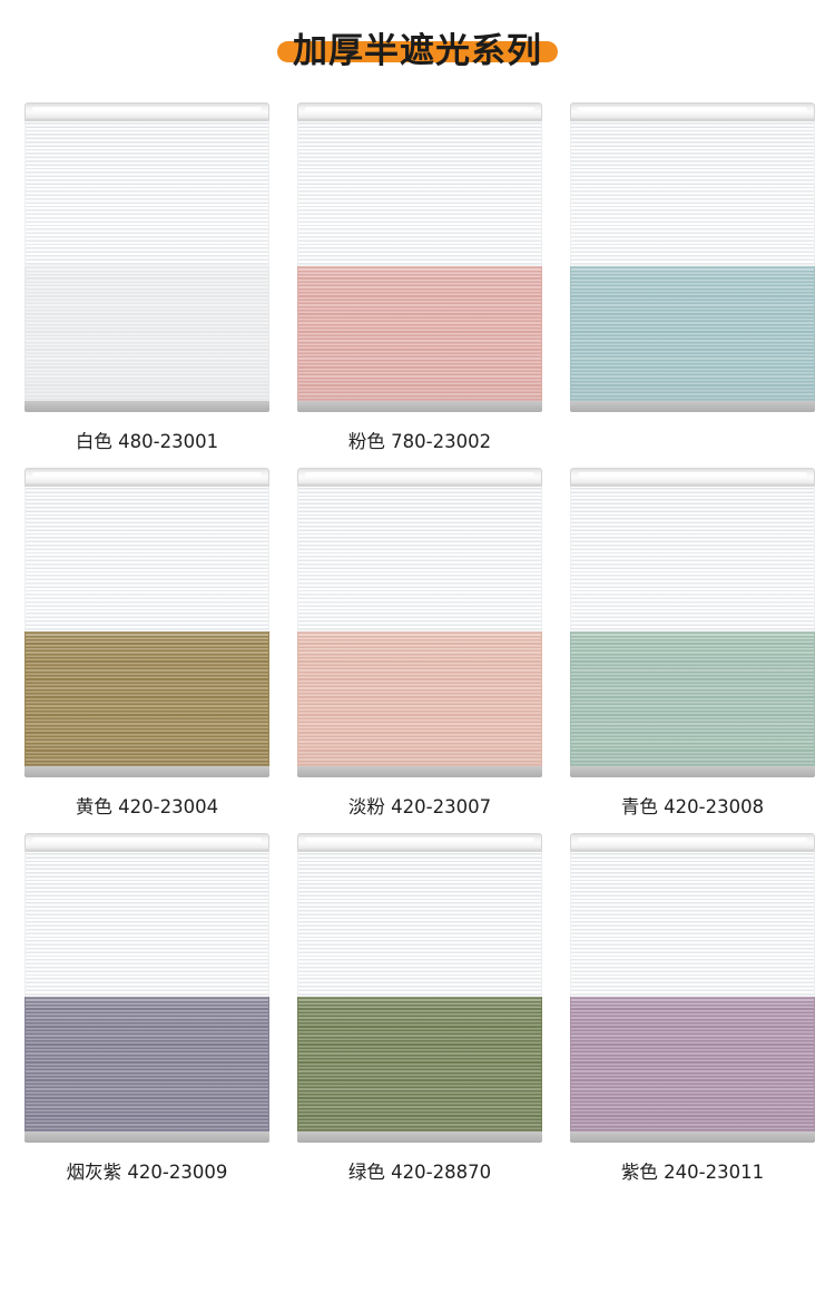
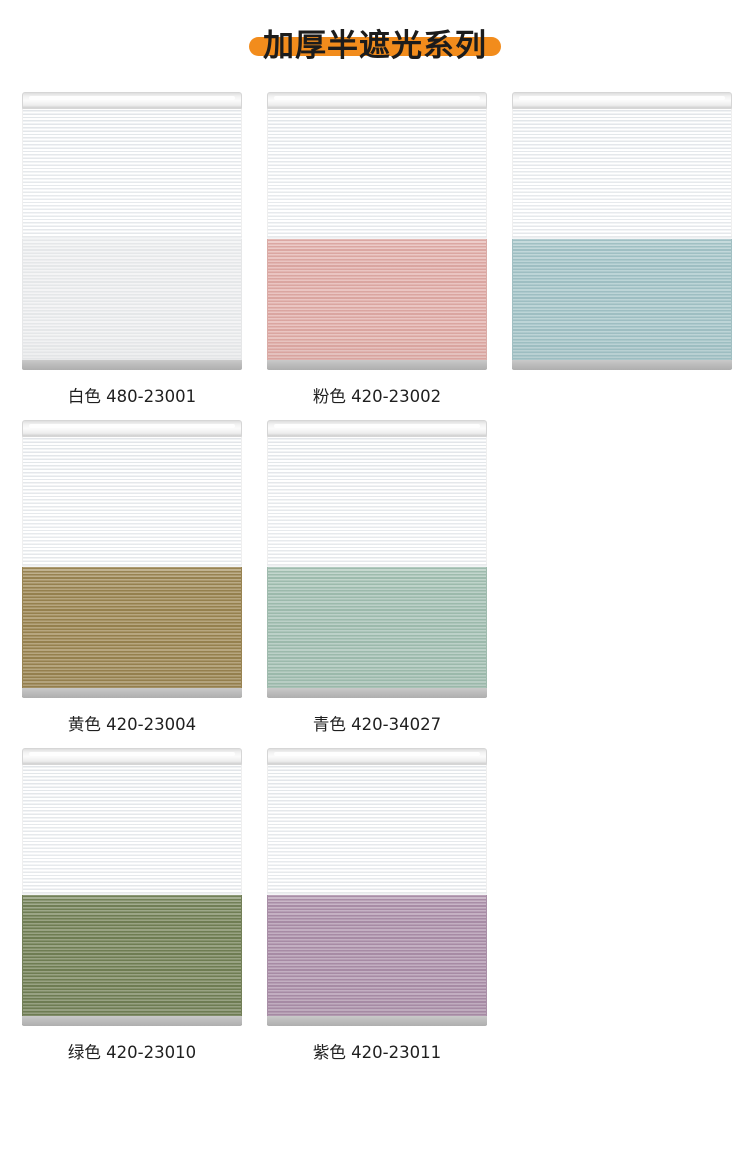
  加厚半遮光系列
  白色 480-23001
- 粉色 780-23002
+ 粉色 420-23002
  黄色 420-23004
- 淡粉 420-23007
- 青色 420-23008
+ 青色 420-34027
- 烟灰紫 420-23009
- 绿色 420-28870
+ 绿色 420-23010
- 紫色 240-23011
+ 紫色 420-23011
